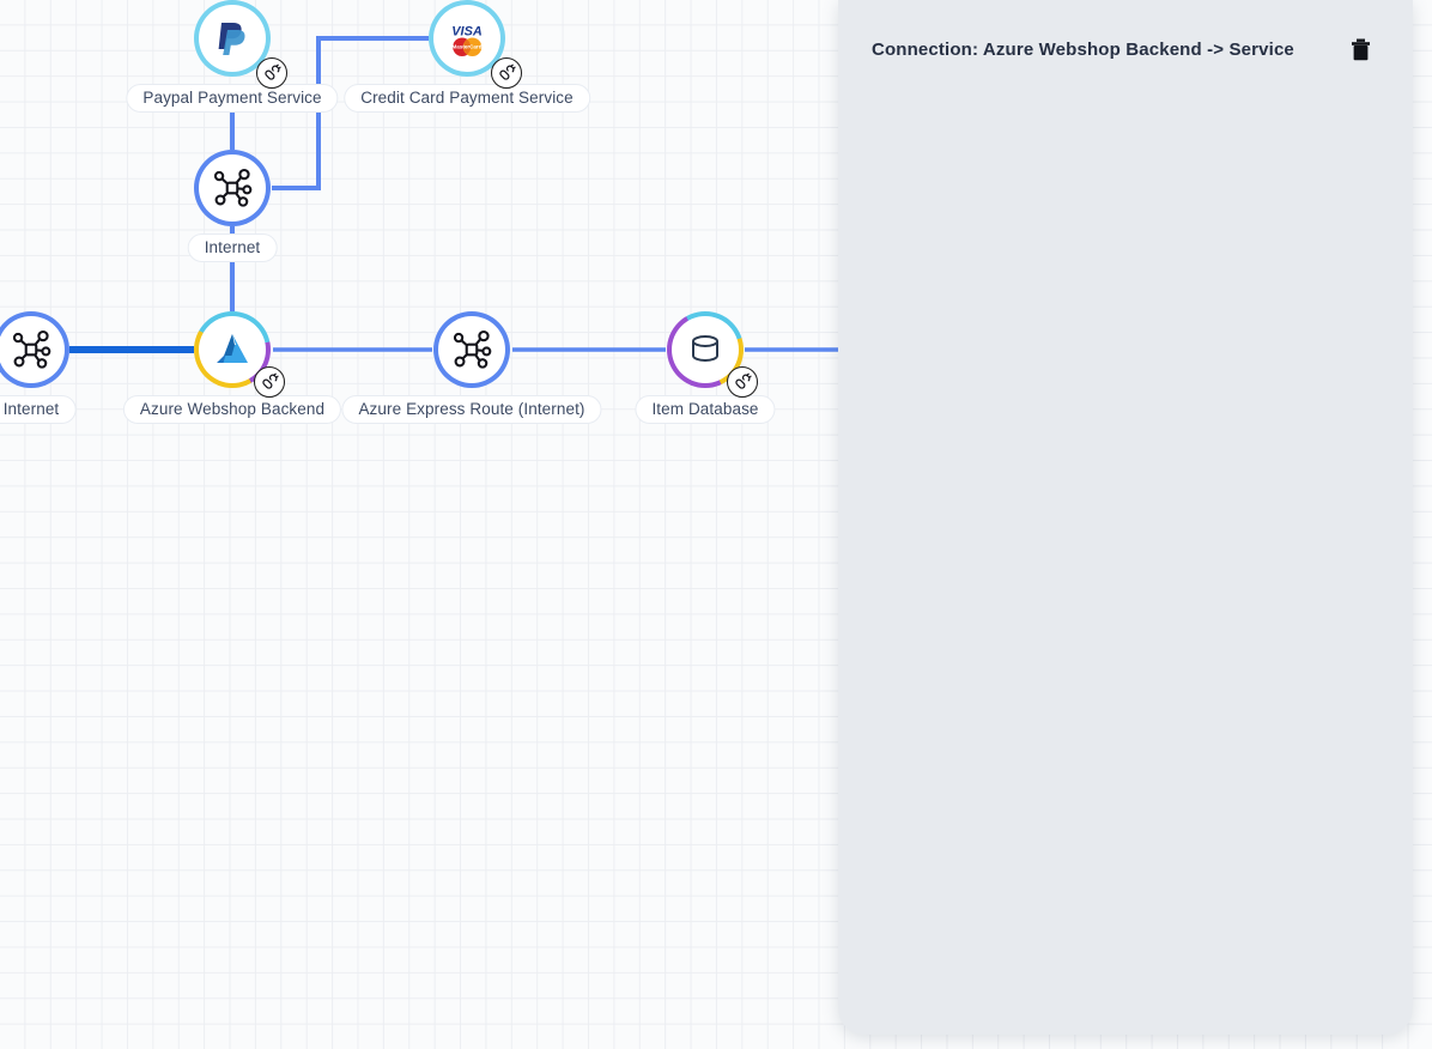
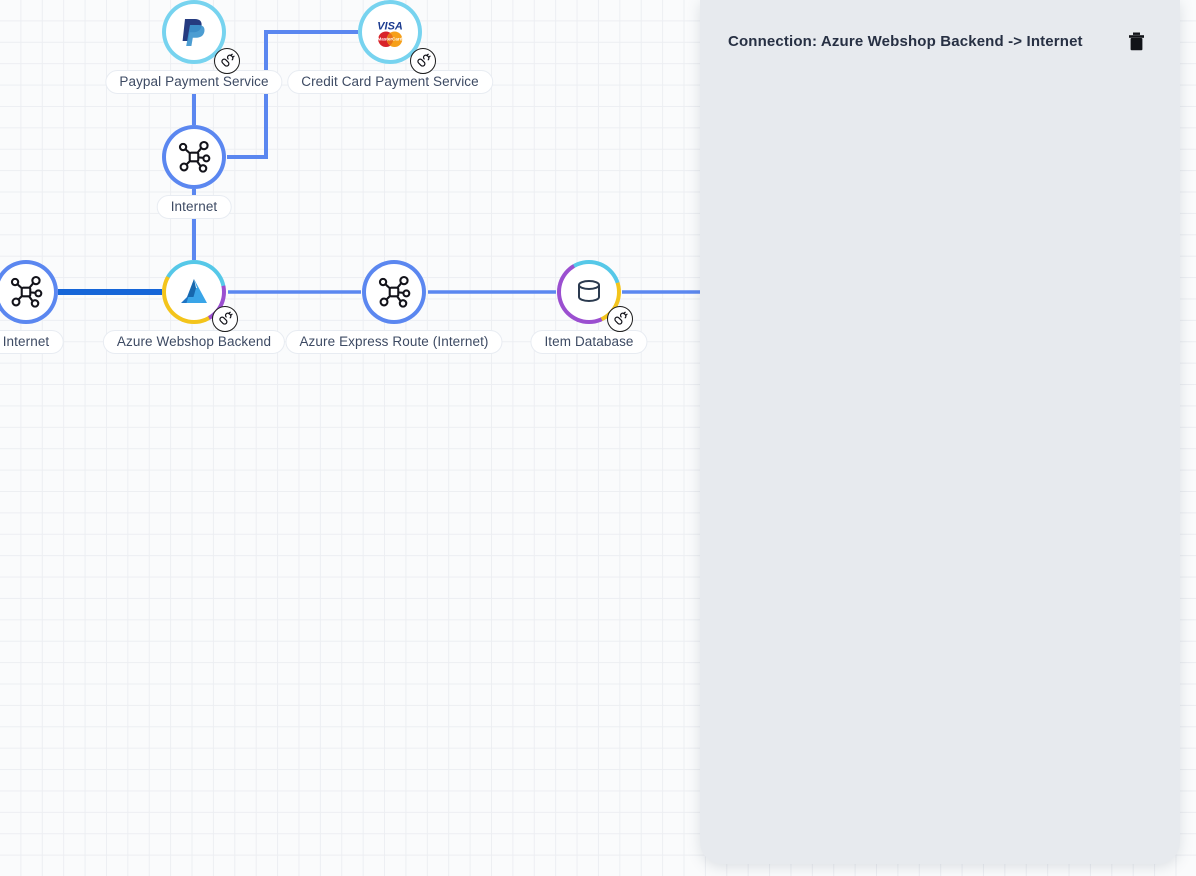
  Internet
  Paypal Payment Service
  VISA
  Credit Card Payment Service
  Internet
  Azure Webshop Backend
  Azure Express Route (Internet)
  Item Database
- Connection: Azure Webshop Backend -> Service
+ Connection: Azure Webshop Backend -> Internet
